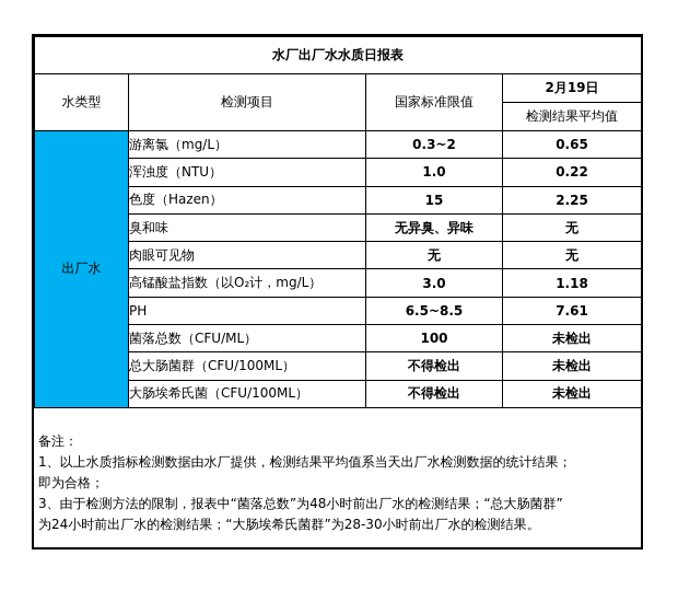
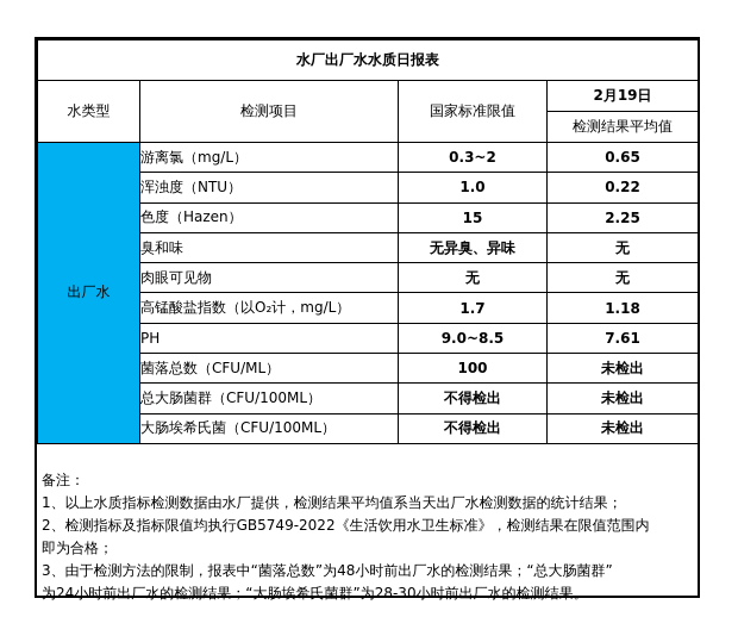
  水厂出厂水水质日报表
  水类型	检测项目	国家标准限值	2月19日
  检测结果平均值
  出厂水	游离氯（mg/L）	0.3~2	0.65
  浑浊度（NTU）	1.0	0.22
  色度（Hazen）	15	2.25
  臭和味	无异臭、异味	无
  肉眼可见物	无	无
- 高锰酸盐指数（以O₂计，mg/L）	3.0	1.18
+ 高锰酸盐指数（以O₂计，mg/L）	1.7	1.18
- PH	6.5~8.5	7.61
+ PH	9.0~8.5	7.61
  菌落总数（CFU/ML）	100	未检出
  总大肠菌群（CFU/100ML）	不得检出	未检出
  大肠埃希氏菌（CFU/100ML）	不得检出	未检出
  备注：
  1、以上水质指标检测数据由水厂提供，检测结果平均值系当天出厂水检测数据的统计结果；
+ 2、检测指标及指标限值均执行GB5749-2022《生活饮用水卫生标准》，检测结果在限值范围内
  即为合格；
  3、由于检测方法的限制，报表中“菌落总数”为48小时前出厂水的检测结果；“总大肠菌群”
  为24小时前出厂水的检测结果；“大肠埃希氏菌群”为28-30小时前出厂水的检测结果。
